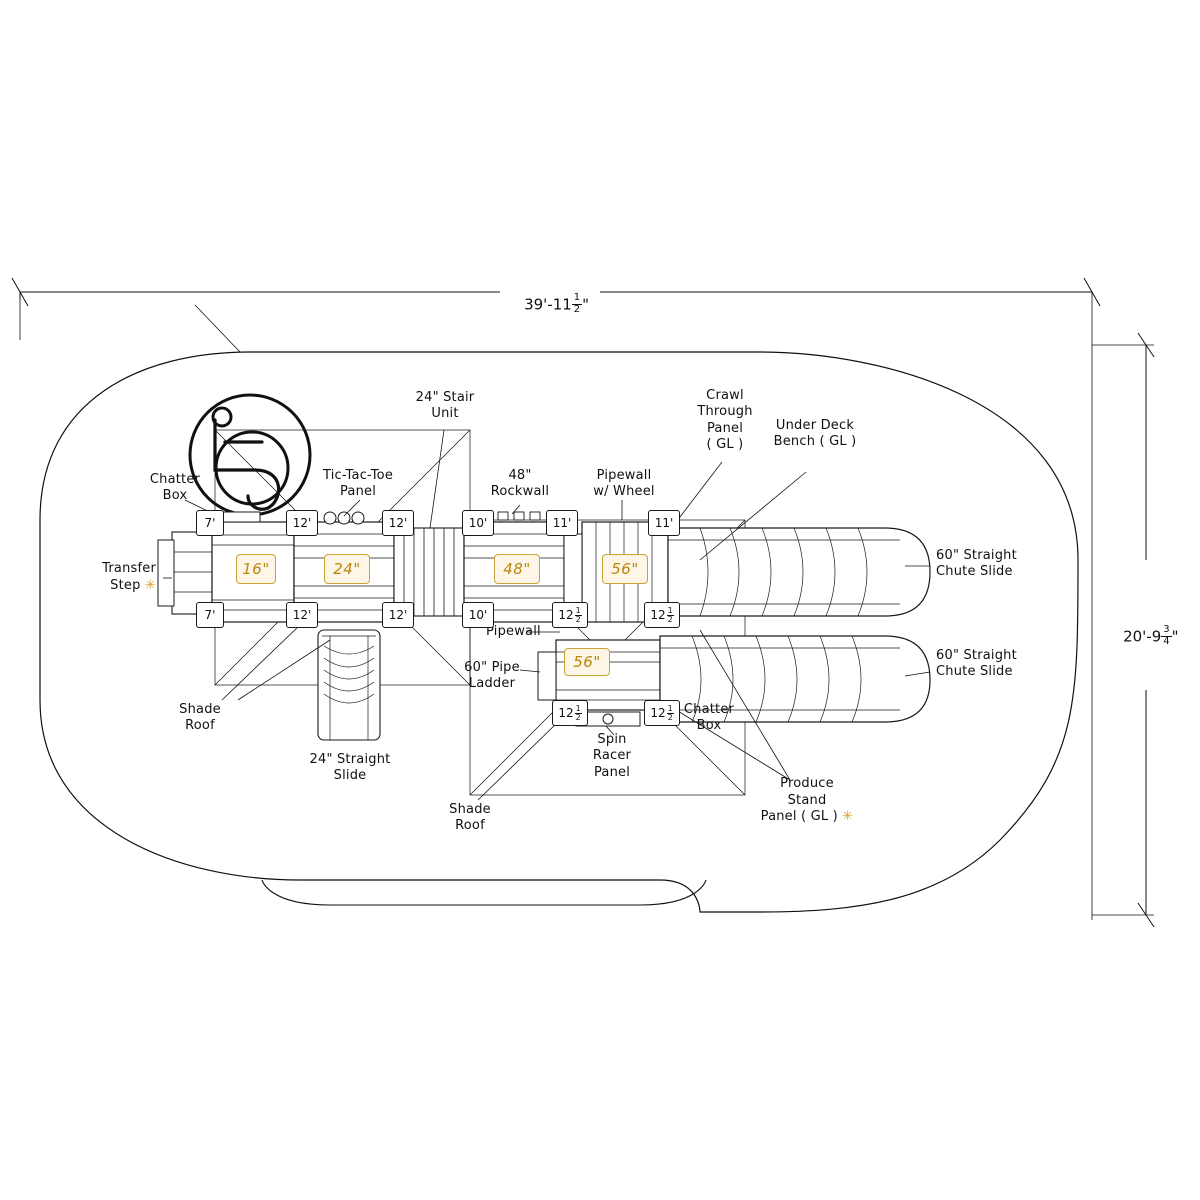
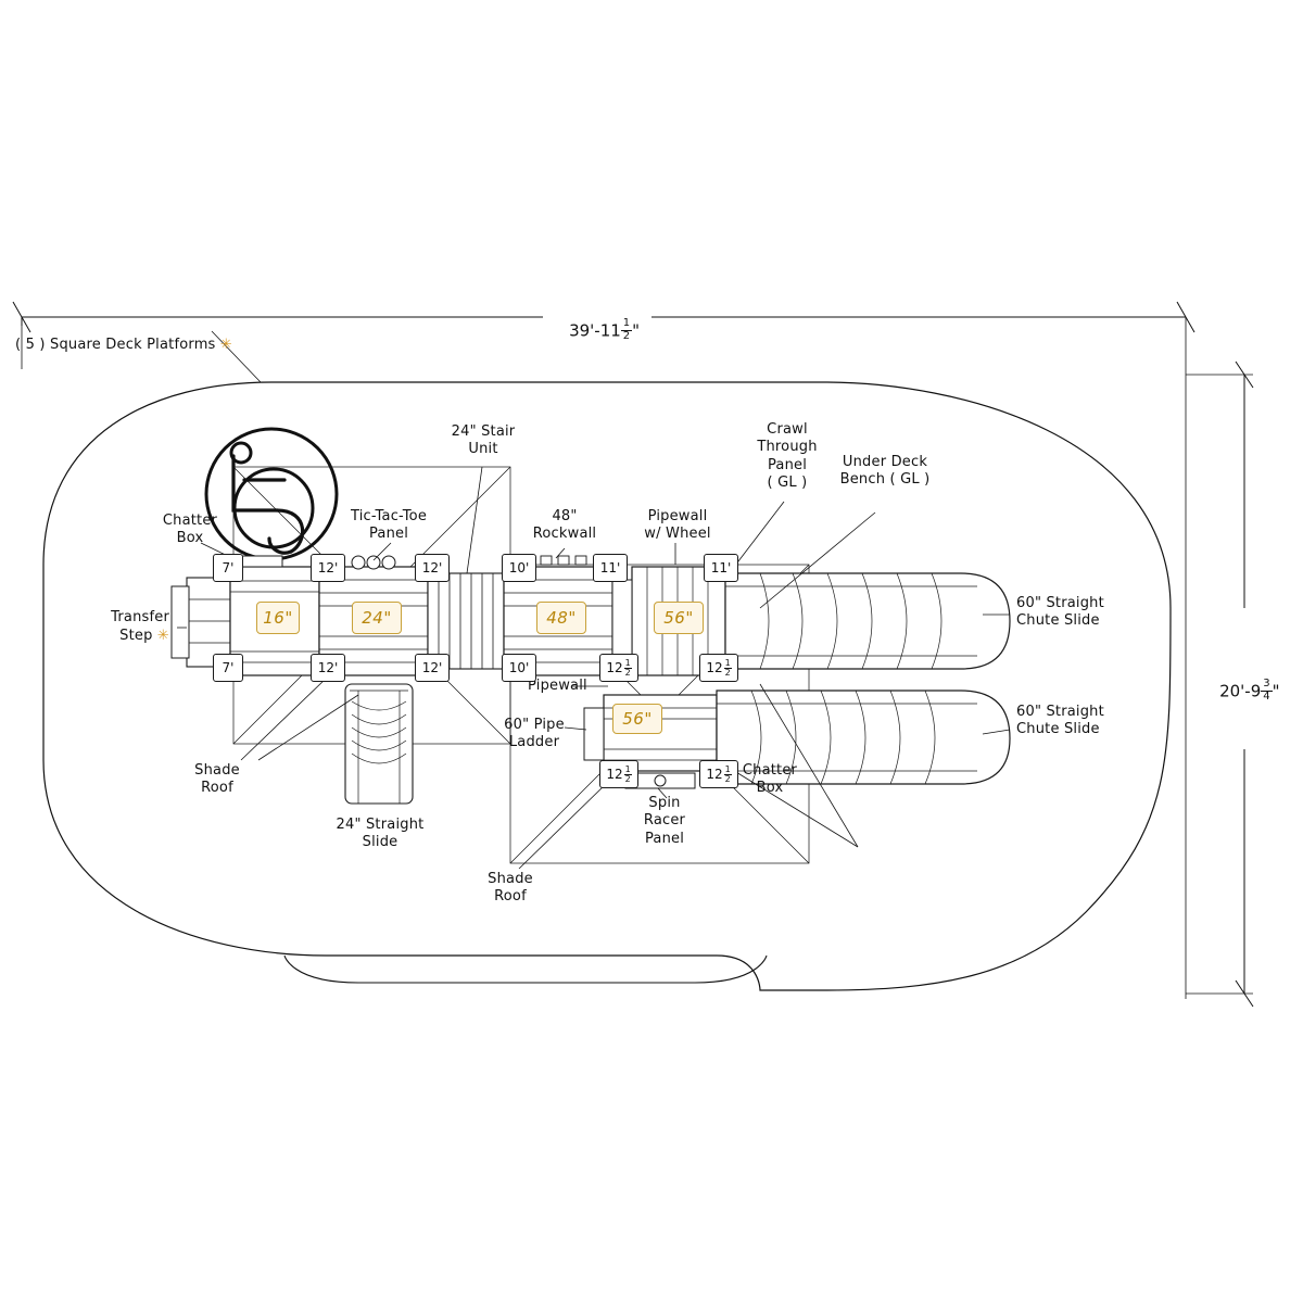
  39'-11
  1
  2
  "
  20'-9
  3
  4
  "
  16"
  24"
  48"
  56"
  56"
  7'
  7'
  12'
  12'
  12'
  12'
  10'
  10'
  11'
  11'
  12
  1
  2
  12
  1
  2
  12
  1
  2
  12
  1
  2
+ ( 5 ) Square Deck Platforms ✳
  Chatter
  Box
  Transfer
  Step ✳
  Tic-Tac-Toe
  Panel
  24" Stair
  Unit
  48"
  Rockwall
  Pipewall
  w/ Wheel
  Crawl
  Through
  Panel
  ( GL )
  Under Deck
  Bench ( GL )
  60" Straight
  Chute Slide
  60" Straight
  Chute Slide
  Shade
  Roof
  24" Straight
  Slide
  60" Pipe
  Ladder
  Pipewall
  Shade
  Roof
  Spin
  Racer
  Panel
  Chatter
  Box
- Produce
- Stand
- Panel ( GL ) ✳
